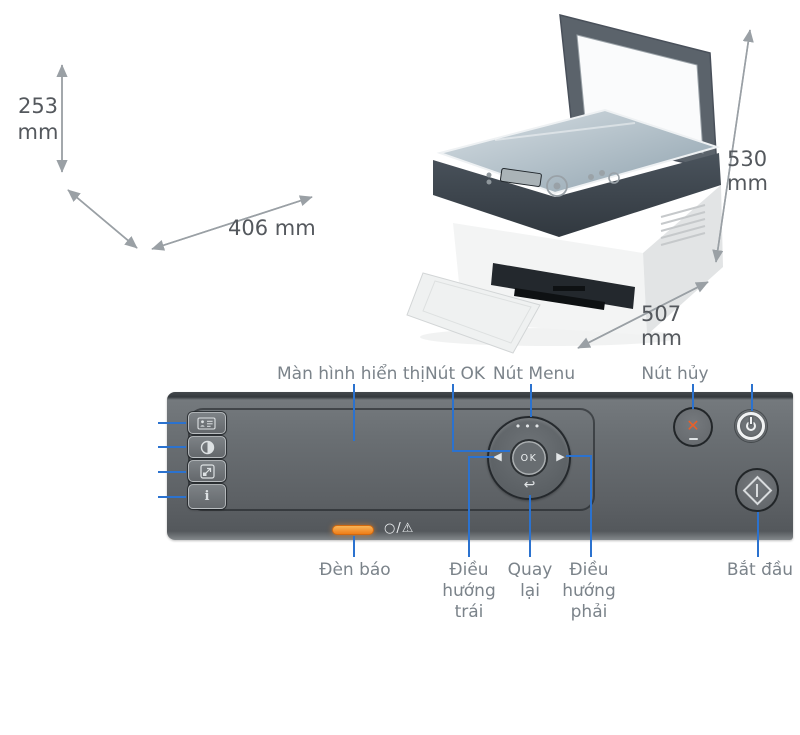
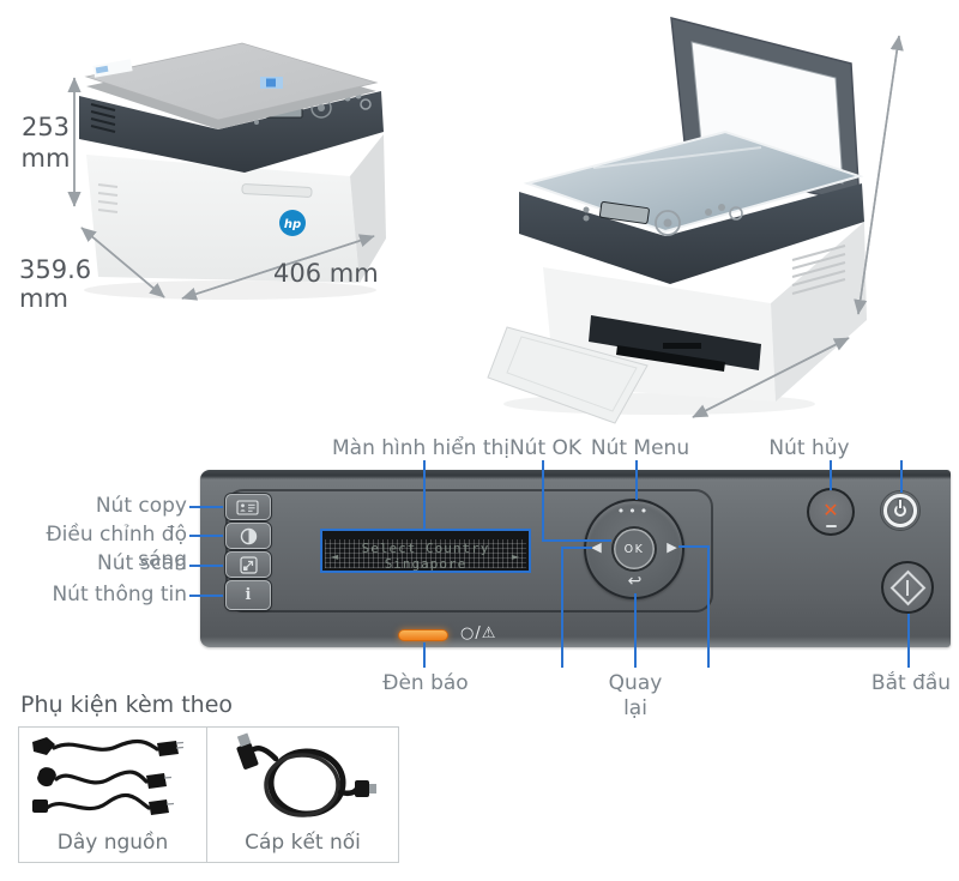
+ hp
  253
  mm
+ 359.6 mm
  406 mm
- 530 mm
- 507 mm
  i
+ Select Country
+ Singapore
+ ◄
+ ►
  •••
  ◀
  ▶
  ↩
  OK
  ✕
  ○/⚠
  Màn hình hiển thị
  Nút OK
  Nút Menu
  Nút hủy
+ Nút copy
+ Điều chỉnh độ sáng
+ Nút scan
+ Nút thông tin
  Đèn báo
- Điều hướng trái
  Quay lại
- Điều hướng phải
  Bắt đầu
+ Phụ kiện kèm theo
+ Dây nguồn
+ Cáp kết nối
